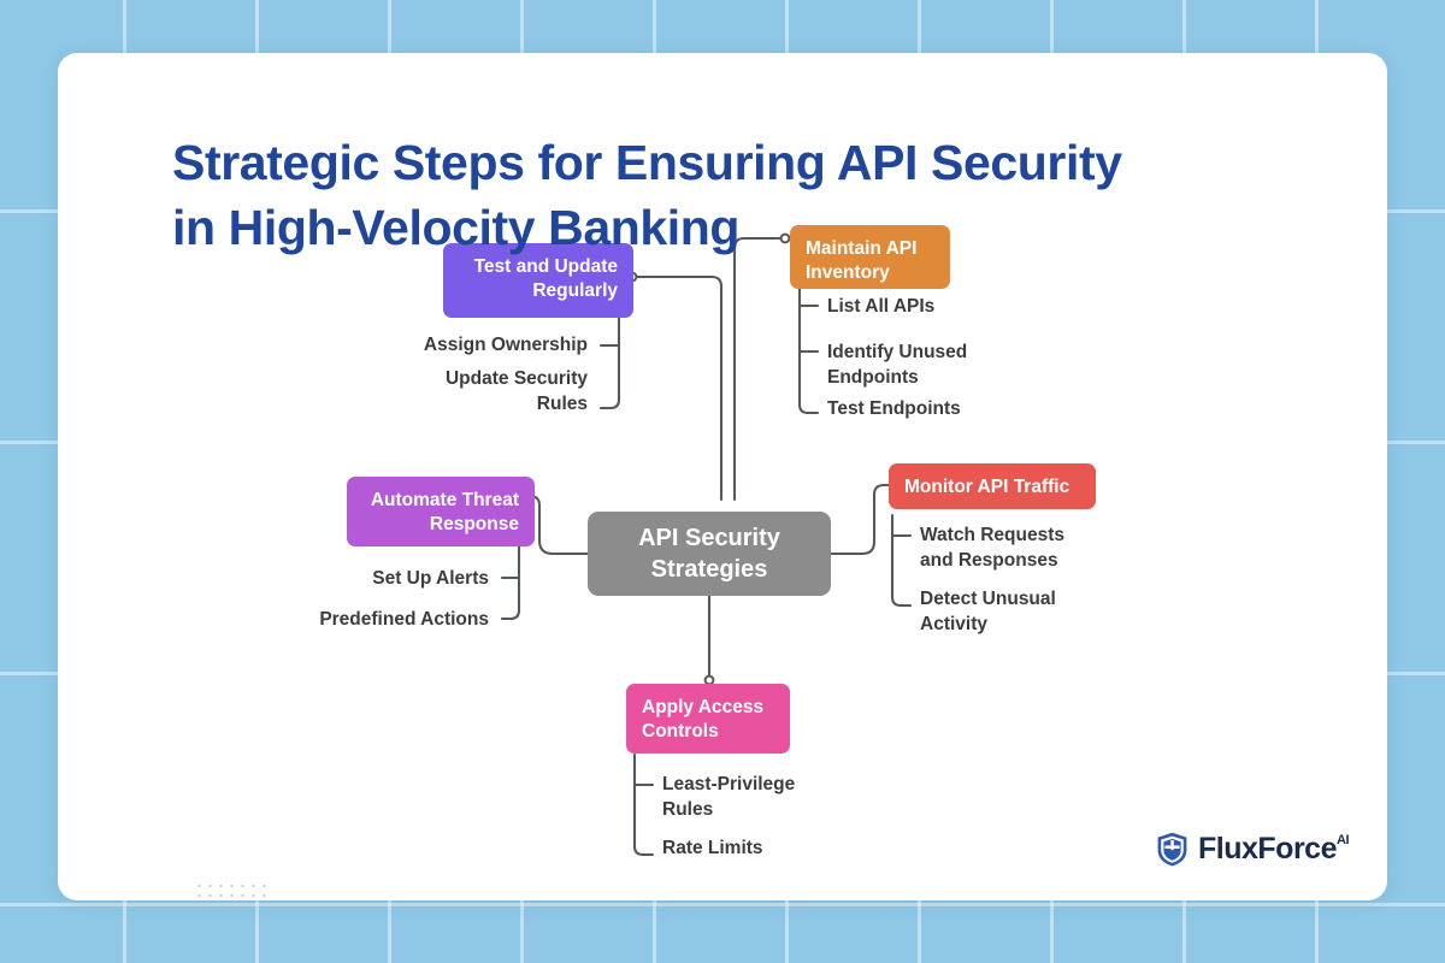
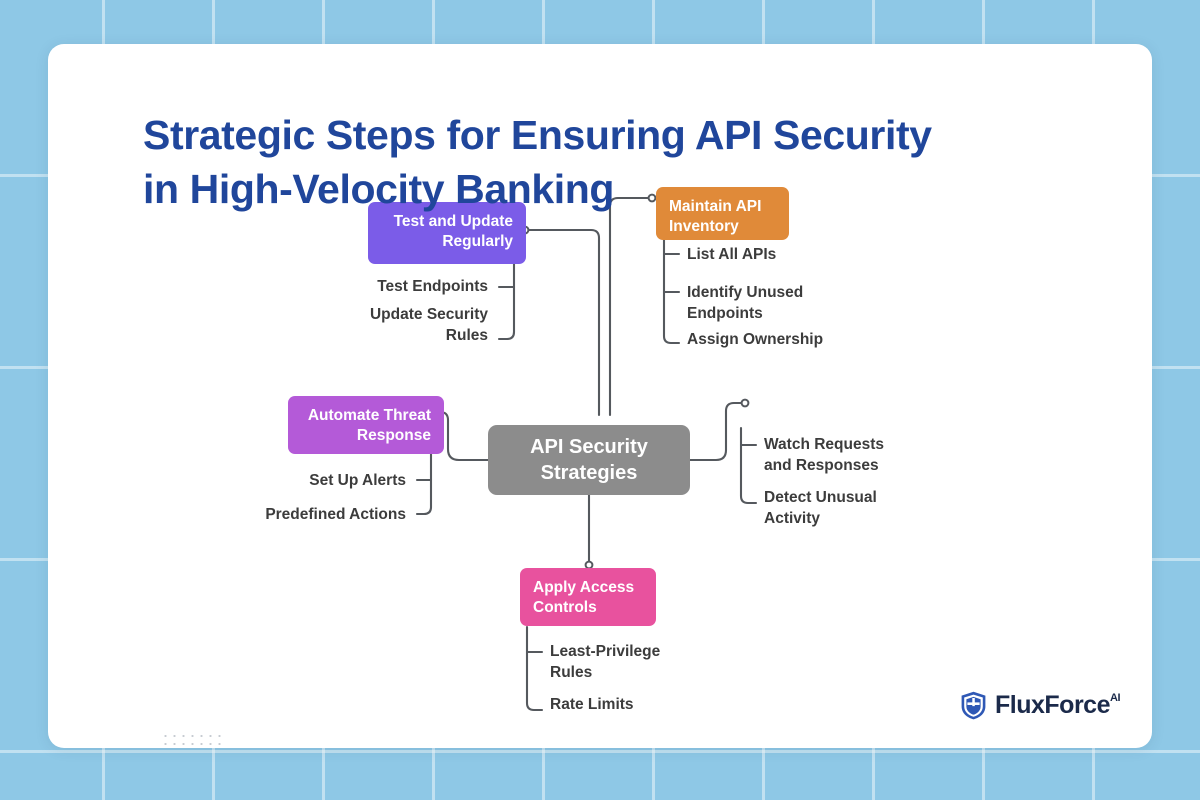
  Strategic Steps for Ensuring API Security
  in High-Velocity Banking
  API Security
  Strategies
  Test and Update
  Regularly
- Assign Ownership
+ Test Endpoints
  Update Security
  Rules
  Maintain API
  Inventory
  List All APIs
  Identify Unused
  Endpoints
- Test Endpoints
+ Assign Ownership
  Automate Threat
  Response
  Set Up Alerts
  Predefined Actions
- Monitor API Traffic
  Watch Requests
  and Responses
  Detect Unusual
  Activity
  Apply Access
  Controls
  Least-Privilege
  Rules
  Rate Limits
  FluxForce
  AI
